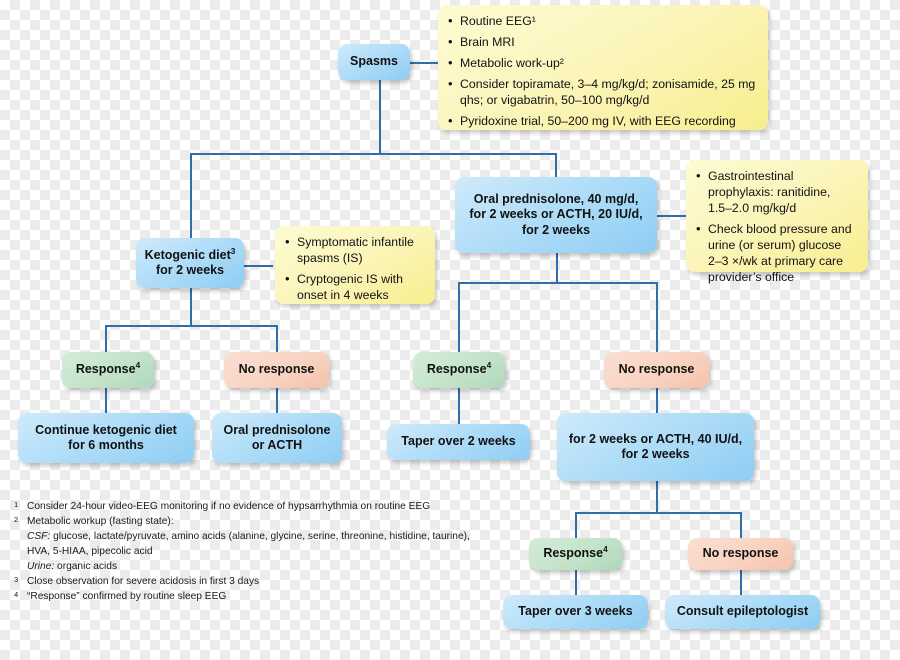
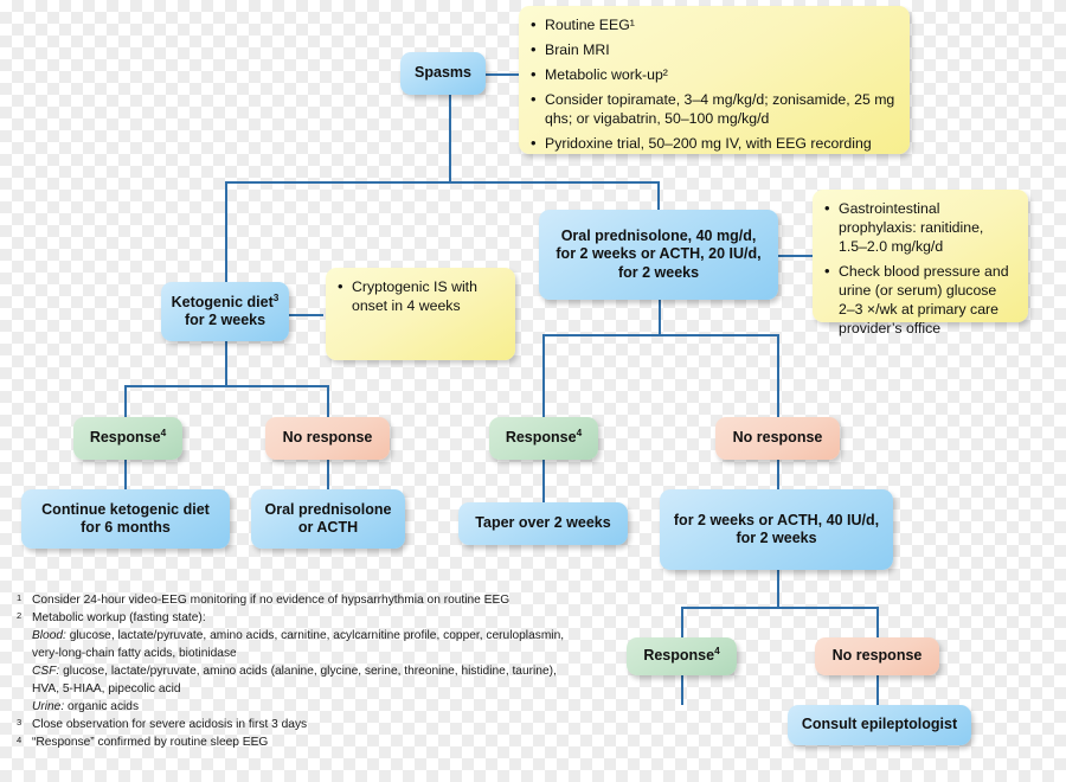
  Spasms
  Ketogenic diet3
  for 2 weeks
  Oral prednisolone, 40 mg/d,
  for 2 weeks or ACTH, 20 IU/d,
  for 2 weeks
  Response4
  No response
  Response4
  No response
  Continue ketogenic diet
  for 6 months
  Oral prednisolone
  or ACTH
  Taper over 2 weeks
  for 2 weeks or ACTH, 40 IU/d,
  for 2 weeks
  Response4
  No response
- Taper over 3 weeks
  Consult epileptologist
  Routine EEG¹
  Brain MRI
  Metabolic work-up²
  Consider topiramate, 3–4 mg/kg/d; zonisamide, 25 mg qhs; or vigabatrin, 50–100 mg/kg/d
  Pyridoxine trial, 50–200 mg IV, with EEG recording
- Symptomatic infantile spasms (IS)
  Cryptogenic IS with onset in 4 weeks
  Gastrointestinal prophylaxis: ranitidine, 1.5–2.0 mg/kg/d
  Check blood pressure and urine (or serum) glucose 2–3 ×/wk at primary care provider’s office
  1
  Consider 24-hour video-EEG monitoring if no evidence of hypsarrhythmia on routine EEG
  2
  Metabolic workup (fasting state):
+ Blood: glucose, lactate/pyruvate, amino acids, carnitine, acylcarnitine profile, copper, ceruloplasmin, very-long-chain fatty acids, biotinidase
  CSF: glucose, lactate/pyruvate, amino acids (alanine, glycine, serine, threonine, histidine, taurine), HVA, 5-HIAA, pipecolic acid
  Urine: organic acids
  3
  Close observation for severe acidosis in first 3 days
  4
  “Response” confirmed by routine sleep EEG
